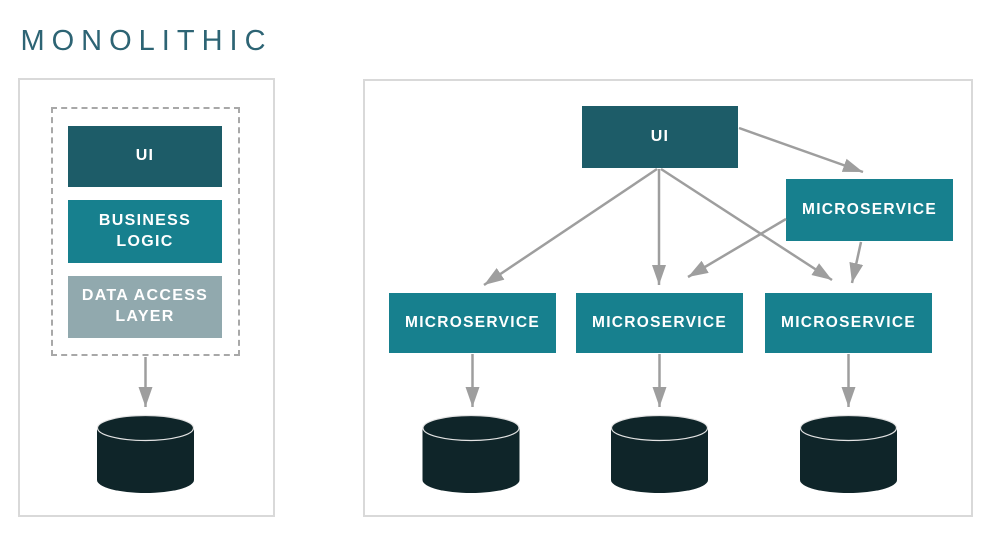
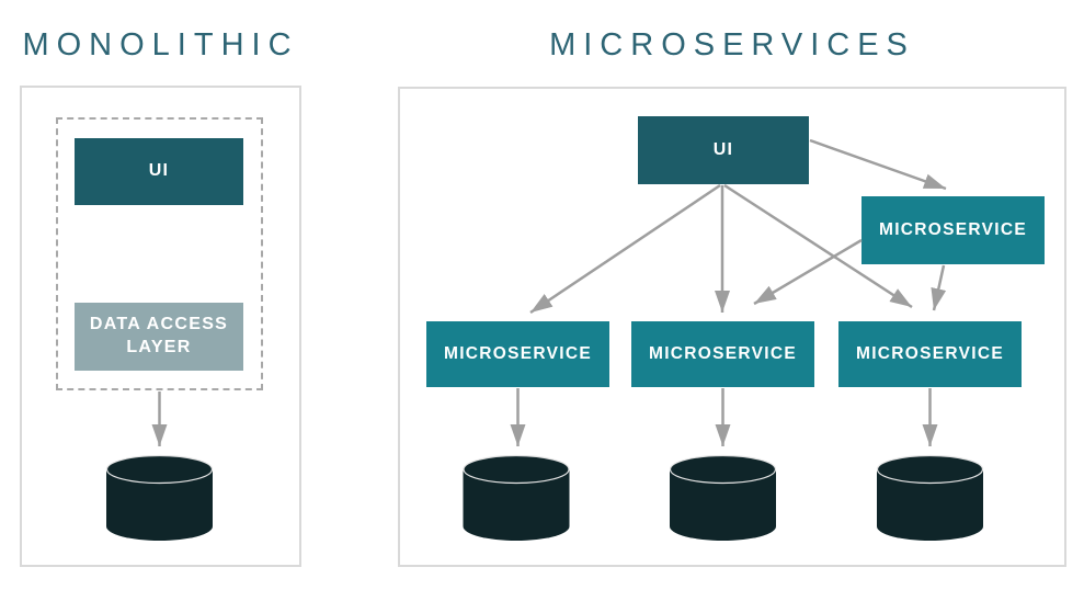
  MONOLITHIC
+ MICROSERVICES
  UI
- BUSINESS
- LOGIC
  DATA ACCESS
  LAYER
  UI
  MICROSERVICE
  MICROSERVICE
  MICROSERVICE
  MICROSERVICE
